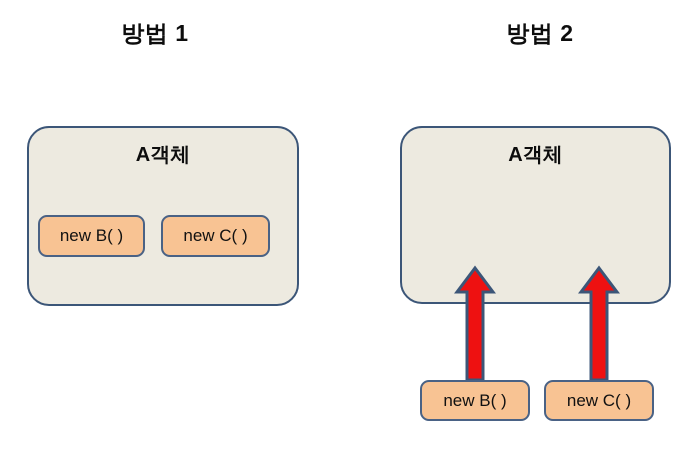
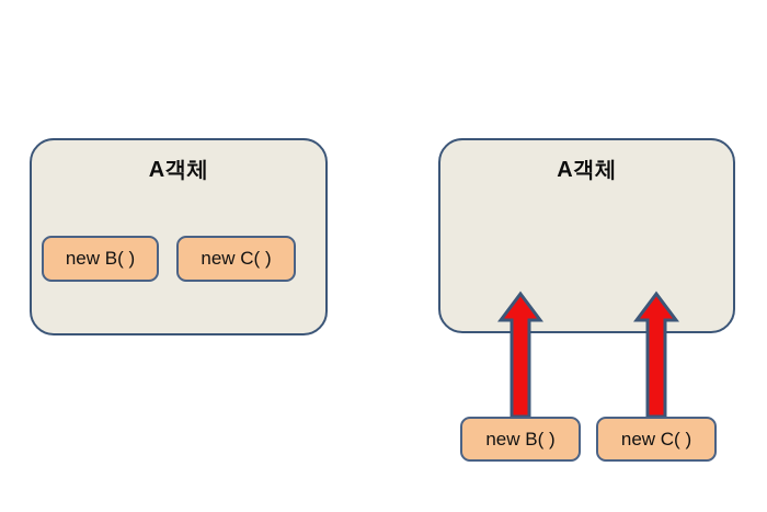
- 방법 1
- 방법 2
  A객체
  new B( )
  new C( )
  A객체
  new B( )
  new C( )
